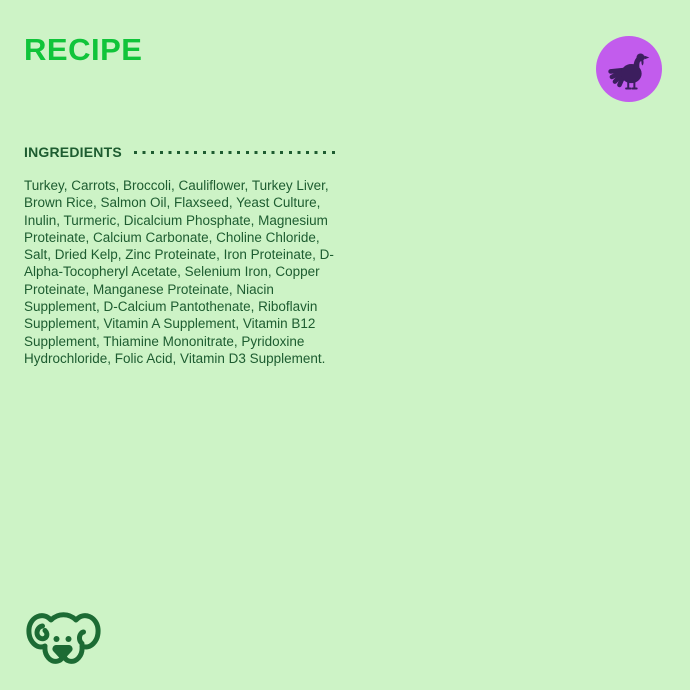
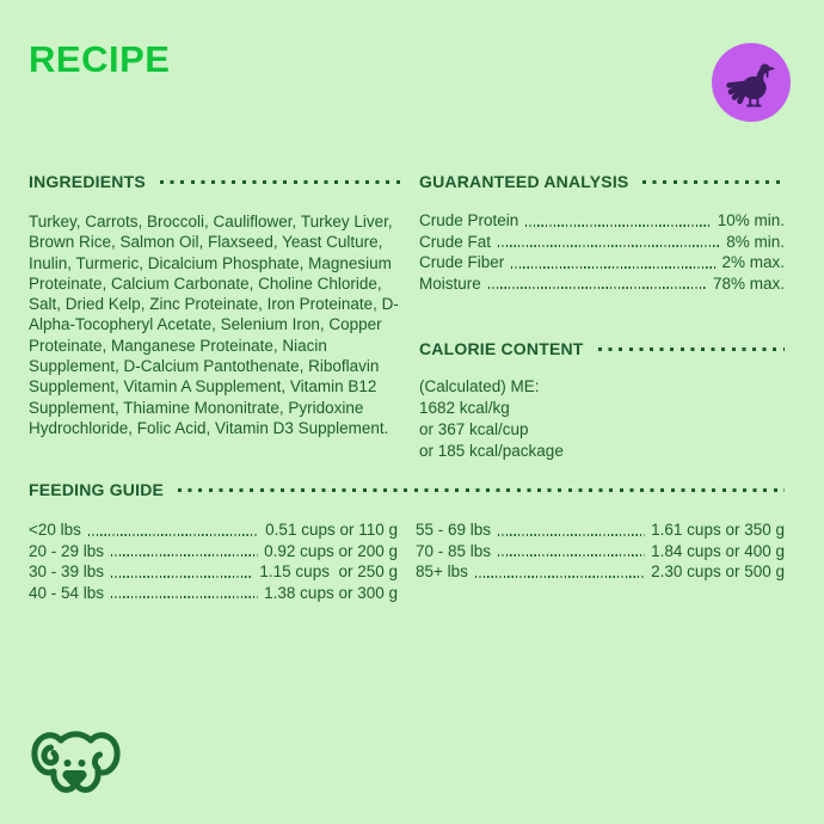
  RECIPE
  INGREDIENTS
  Turkey, Carrots, Broccoli, Cauliflower, Turkey Liver, Brown Rice, Salmon Oil, Flaxseed, Yeast Culture, Inulin, Turmeric, Dicalcium Phosphate, Magnesium Proteinate, Calcium Carbonate, Choline Chloride, Salt, Dried Kelp, Zinc Proteinate, Iron Proteinate, D-Alpha-Tocopheryl Acetate, Selenium Iron, Copper Proteinate, Manganese Proteinate, Niacin Supplement, D-Calcium Pantothenate, Riboflavin Supplement, Vitamin A Supplement, Vitamin B12 Supplement, Thiamine Mononitrate, Pyridoxine Hydrochloride, Folic Acid, Vitamin D3 Supplement.
+ GUARANTEED ANALYSIS
+ Crude Protein
+ 10% min.
+ Crude Fat
+ 8% min.
+ Crude Fiber
+ 2% max.
+ Moisture
+ 78% max.
+ CALORIE CONTENT
+ (Calculated) ME:
+ 1682 kcal/kg
+ or 367 kcal/cup
+ or 185 kcal/package
+ FEEDING GUIDE
+ <20 lbs
+ 0.51 cups or 110 g
+ 20 - 29 lbs
+ 0.92 cups or 200 g
+ 30 - 39 lbs
+ 1.15 cups or 250 g
+ 40 - 54 lbs
+ 1.38 cups or 300 g
+ 55 - 69 lbs
+ 1.61 cups or 350 g
+ 70 - 85 lbs
+ 1.84 cups or 400 g
+ 85+ lbs
+ 2.30 cups or 500 g
